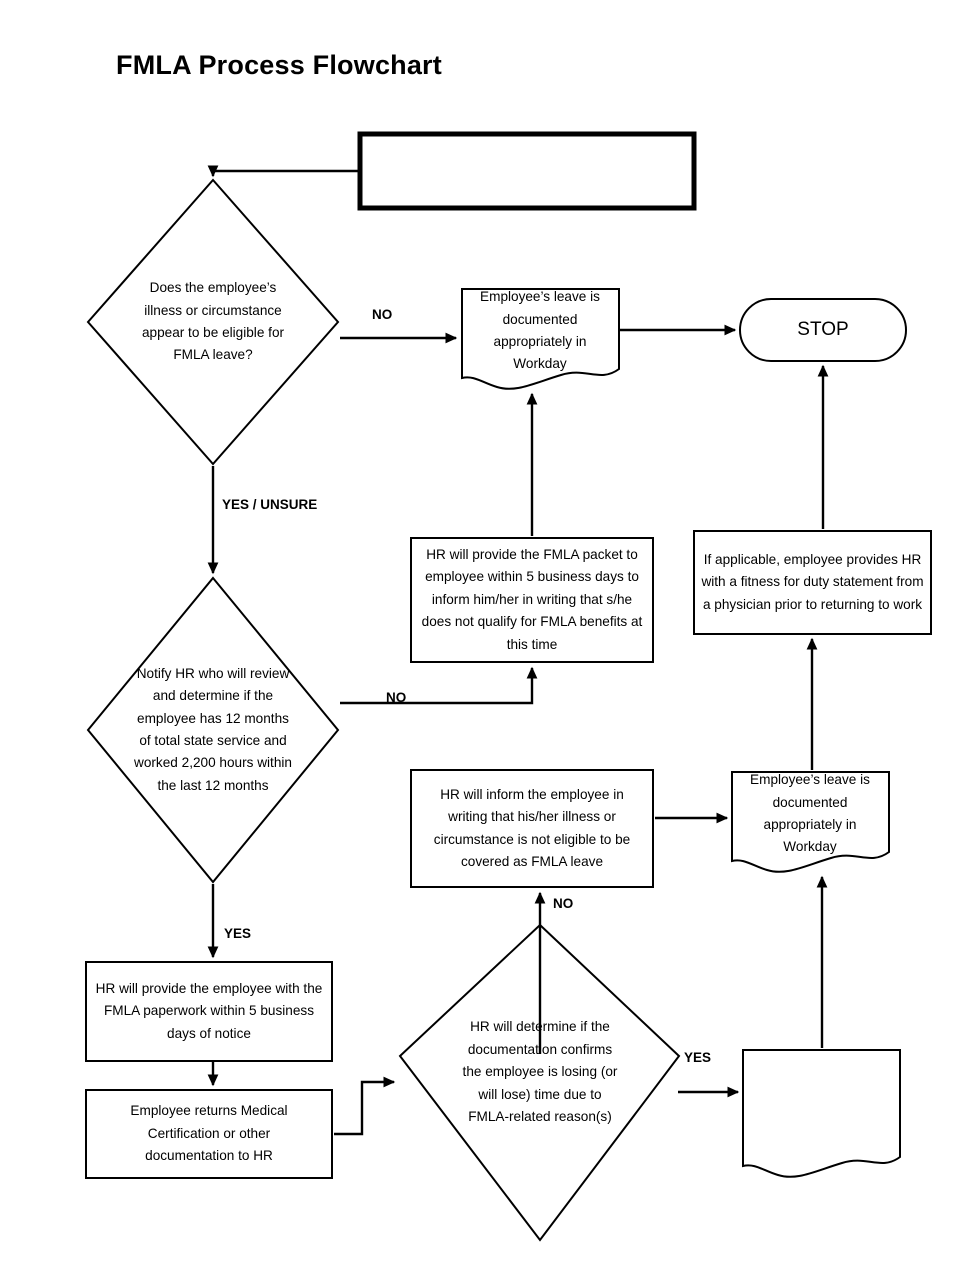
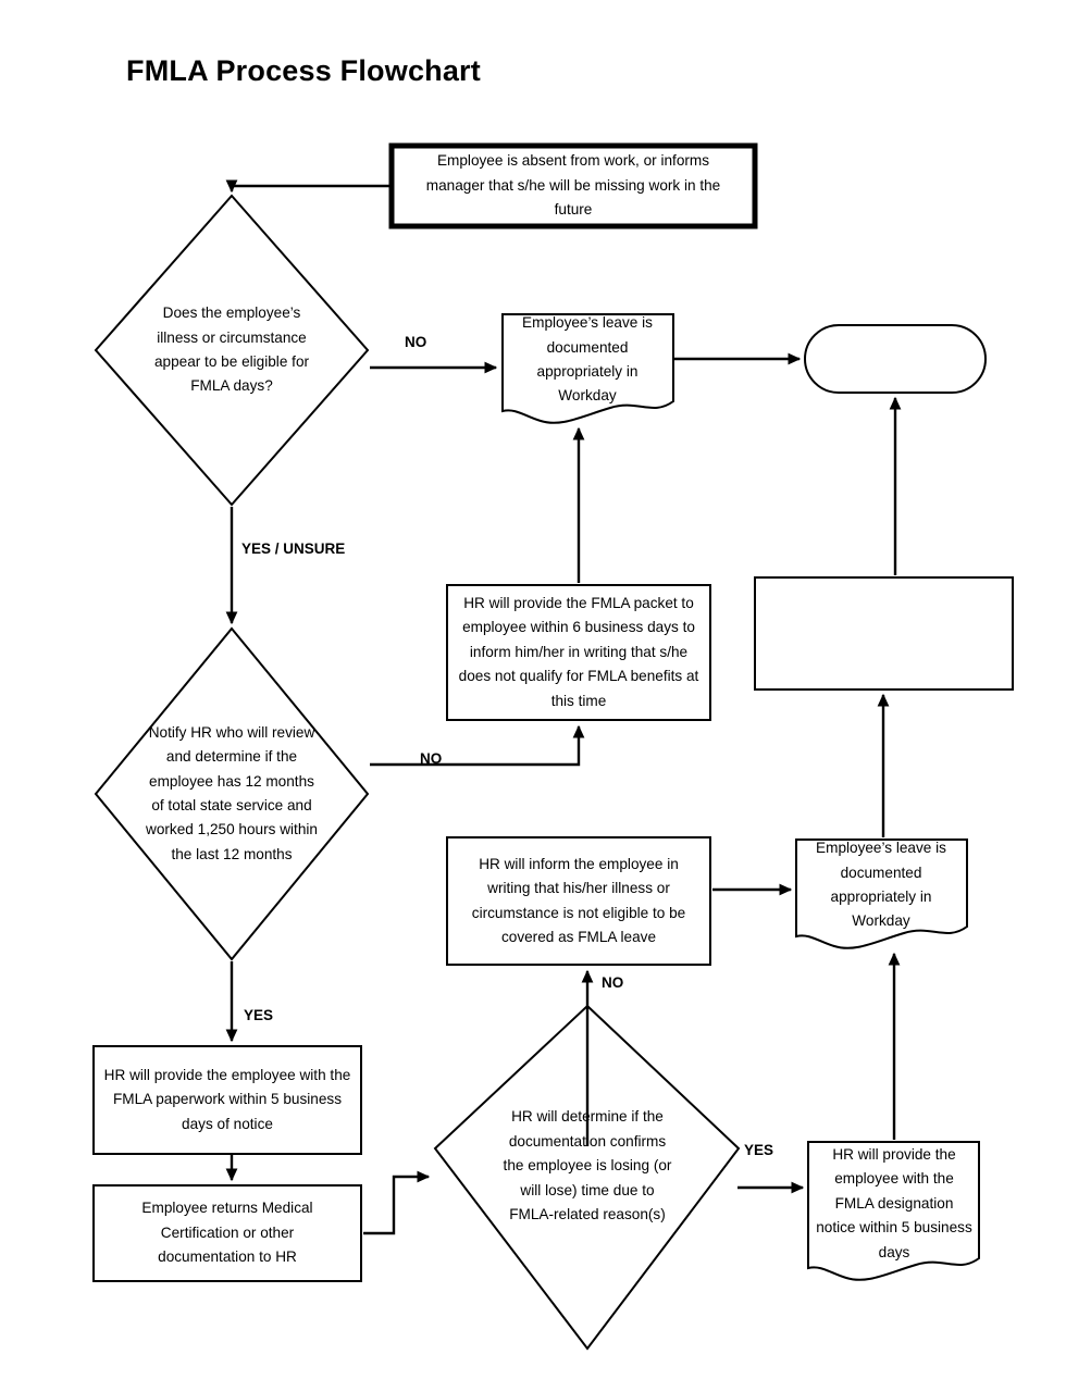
  FMLA Process Flowchart
+ Employee is absent from work, or informs manager that s/he will be missing work in the future
- Does the employee’s illness or circumstance appear to be eligible for FMLA leave?
+ Does the employee’s illness or circumstance appear to be eligible for FMLA days?
  Employee’s leave is documented appropriately in Workday
- STOP
- Notify HR who will review and determine if the employee has 12 months of total state service and worked 2,200 hours within the last 12 months
+ Notify HR who will review and determine if the employee has 12 months of total state service and worked 1,250 hours within the last 12 months
- HR will provide the FMLA packet to employee within 5 business days to inform him/her in writing that s/he does not qualify for FMLA benefits at this time
+ HR will provide the FMLA packet to employee within 6 business days to inform him/her in writing that s/he does not qualify for FMLA benefits at this time
- If applicable, employee provides HR with a fitness for duty statement from a physician prior to returning to work
  HR will inform the employee in writing that his/her illness or circumstance is not eligible to be covered as FMLA leave
  Employee’s leave is documented appropriately in Workday
  HR will provide the employee with the FMLA paperwork within 5 business days of notice
  Employee returns Medical Certification or other documentation to HR
  HR will determine if the documentation confirms the employee is losing (or will lose) time due to FMLA-related reason(s)
+ HR will provide the employee with the FMLA designation notice within 5 business days
  NO
  YES / UNSURE
  NO
  YES
  NO
  YES
